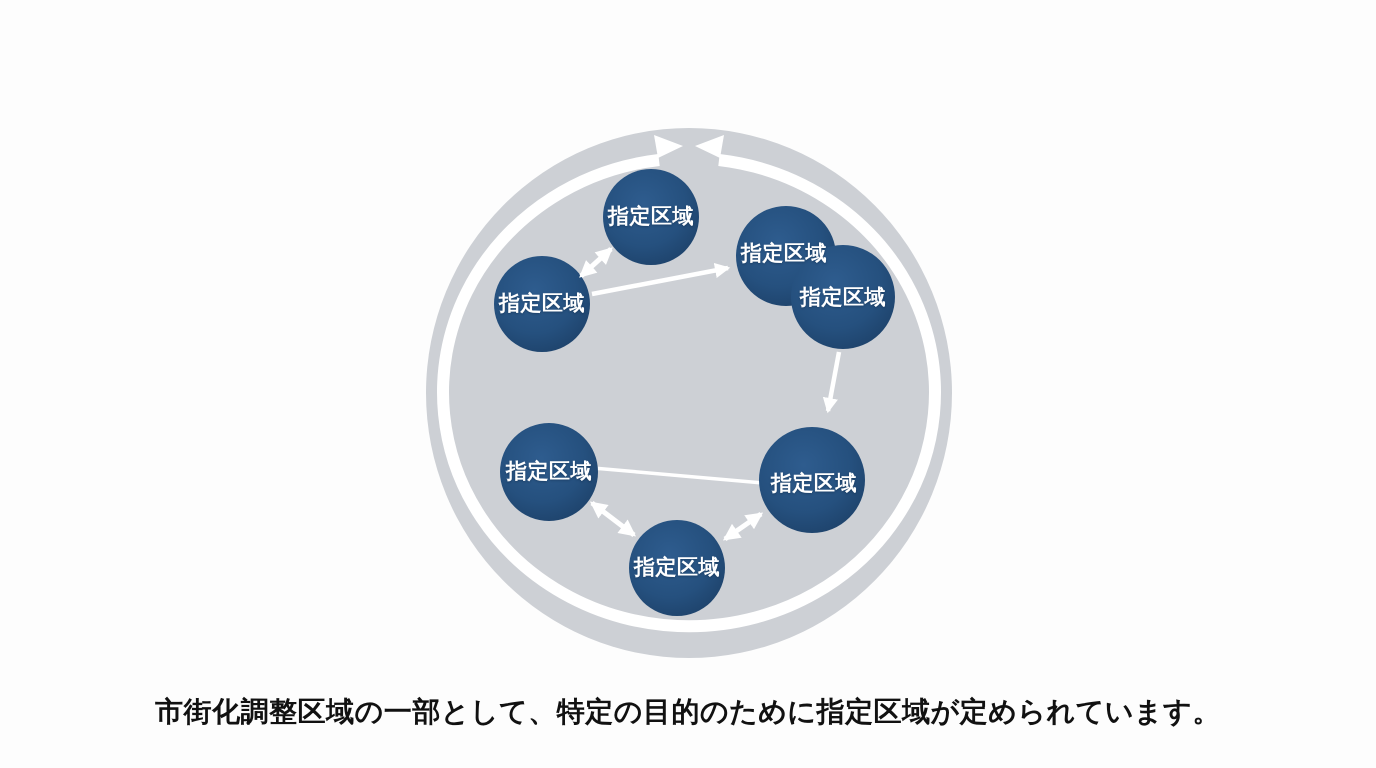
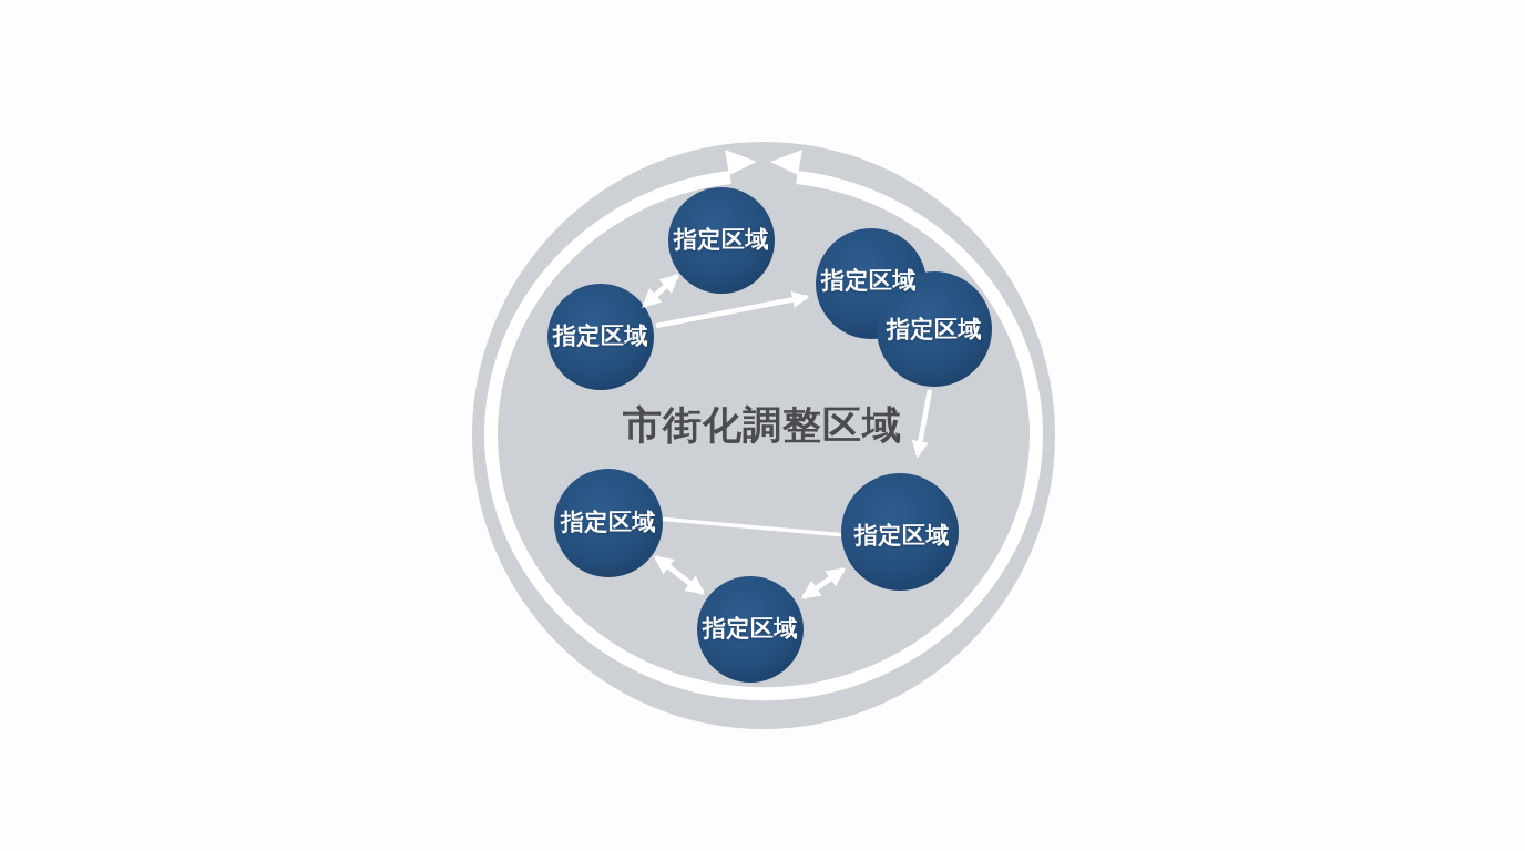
+ 市街化調整区域
  指定区域
  指定区域
  指定区域
  指定区域
  指定区域
  指定区域
  指定区域
- 市街化調整区域の一部として、特定の目的のために指定区域が定められています。
